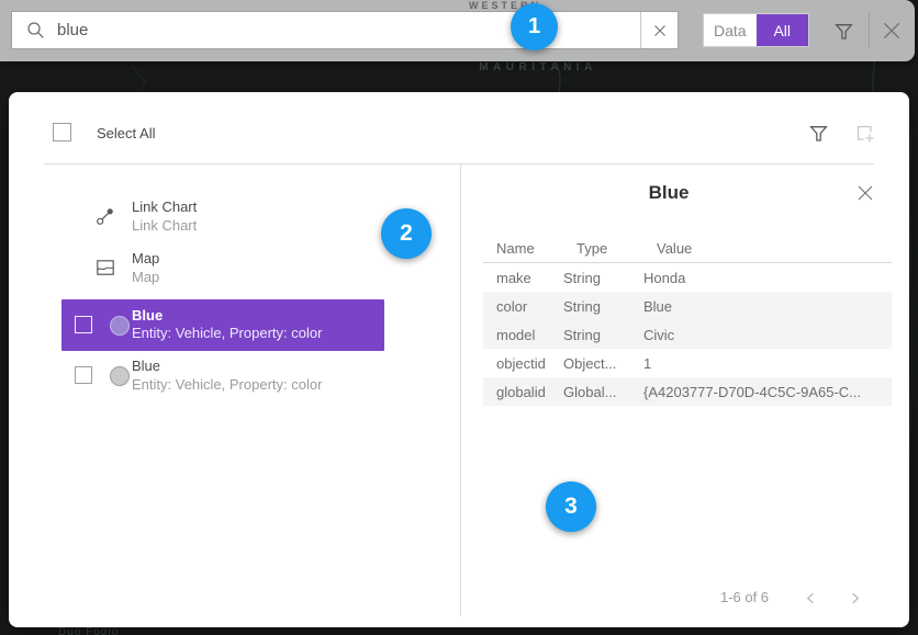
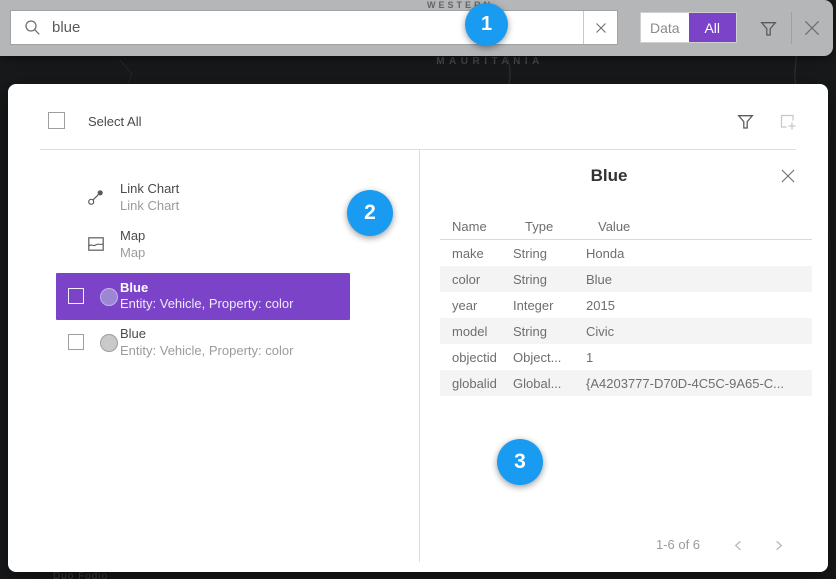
  MAURITANIA
  Duo Fodio
  blue
  Data
  All
  WESTE
  1
  2
  3
  Select All
  Link Chart
  Link Chart
  Map
  Map
  Blue
  Entity: Vehicle, Property: color
  Blue
  Entity: Vehicle, Property: color
  Blue
  Name
  Type
  Value
  make
  String
  Honda
  color
  String
  Blue
+ year
+ Integer
+ 2015
  model
  String
  Civic
  objectid
  Object...
  1
  globalid
  Global...
  {A4203777-D70D-4C5C-9A65-C...
  1-6 of 6
